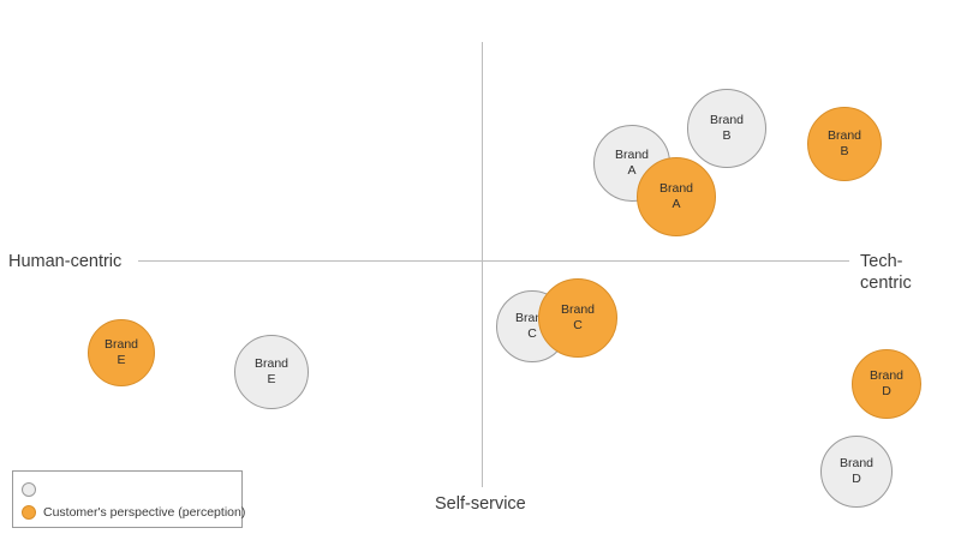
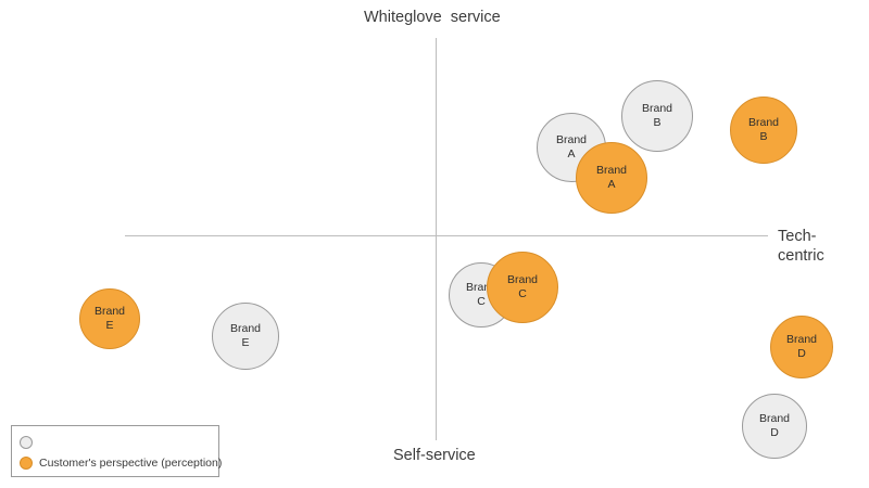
+ Whiteglove service
  Self-service
- Human-centric
  Tech-centric
  Brand
  A
  Brand
  B
  C
  Brand
  D
  Brand
  E
  Brand
  A
  Brand
  B
  Brand
  C
  Brand
  D
  Brand
  E
  Customer's perspective (perception)
